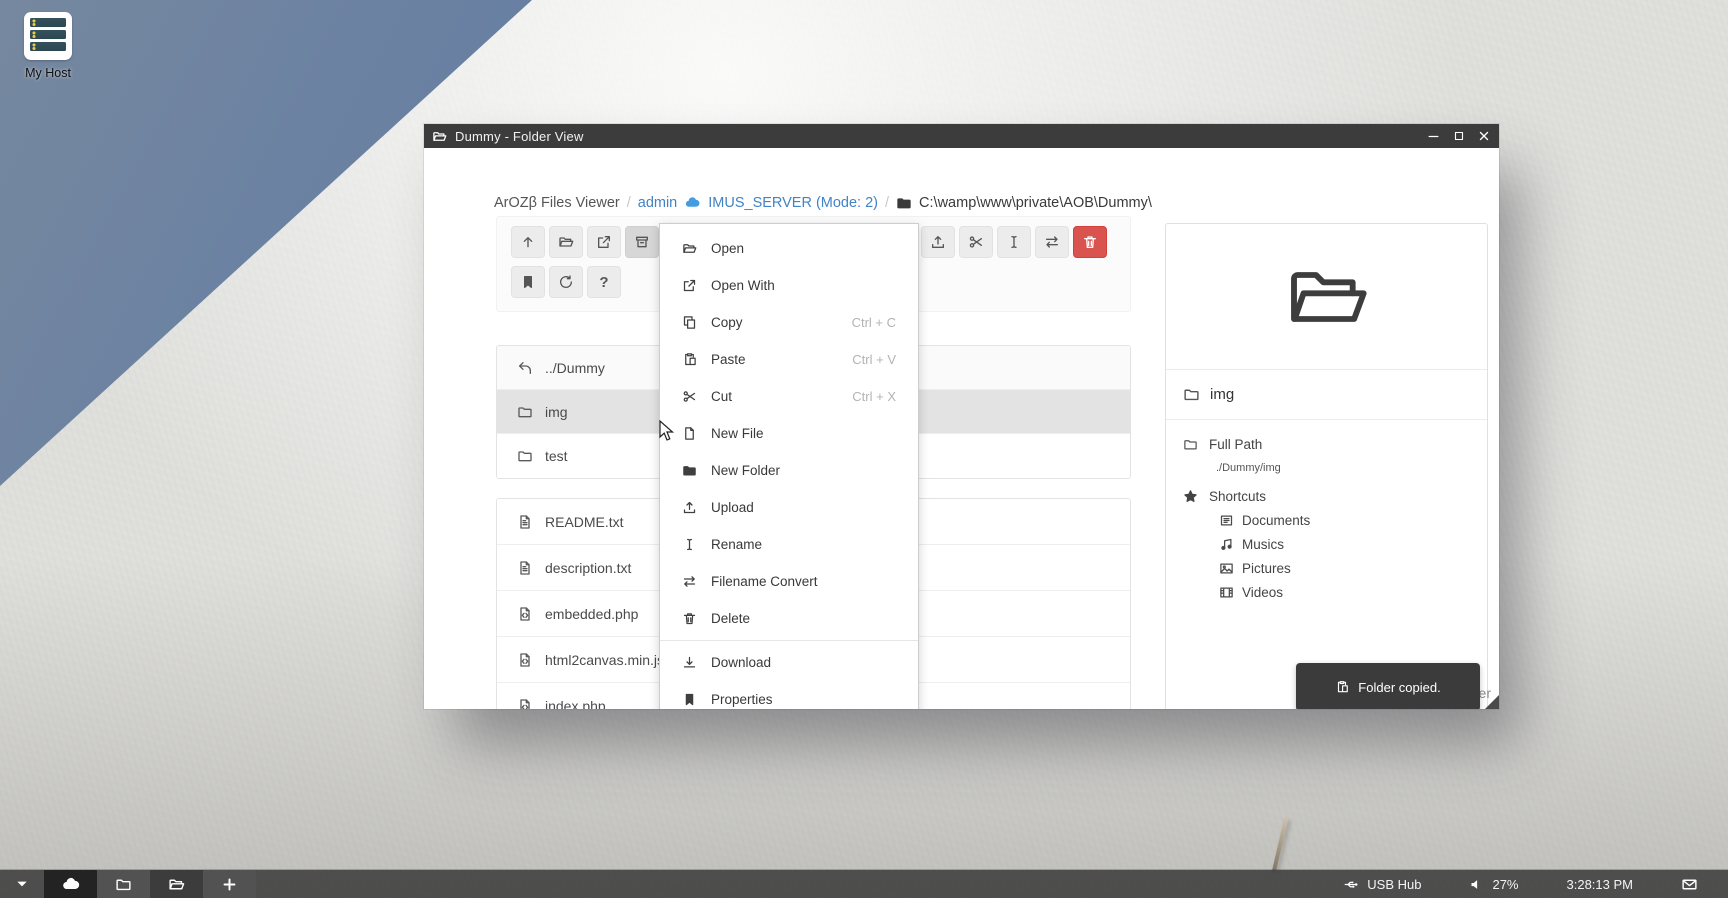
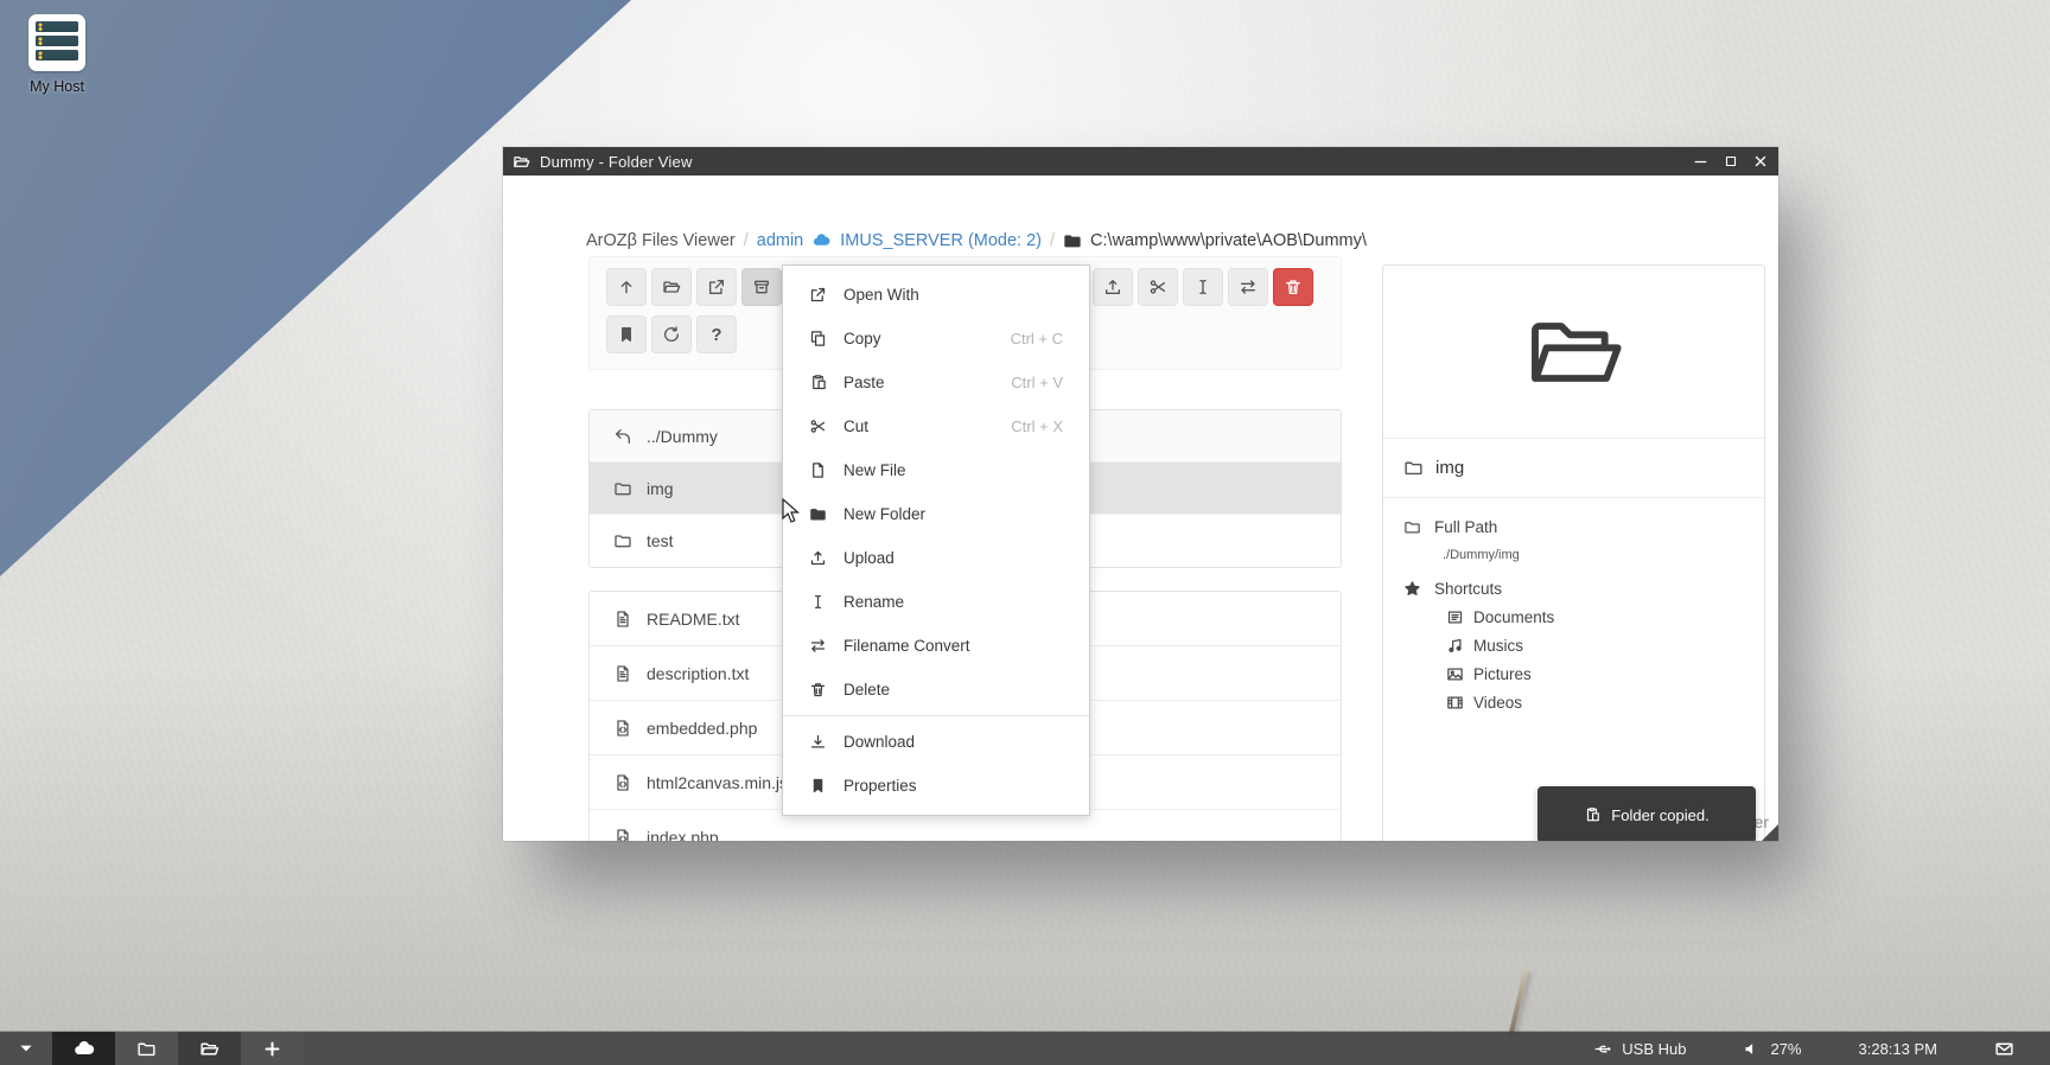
  My Host
  Dummy - Folder View
  ArOZβ Files Viewer
  /
  admin
  IMUS_SERVER (Mode: 2)
  /
  C:\wamp\www\private\AOB\Dummy\
  ?
  ../Dummy
  img
  test
  README.txt
  description.txt
  embedded.php
  html2canvas.min.j
  index.php
  img
  Full Path
  ./Dummy/img
  Shortcuts
  Documents
  Musics
  Pictures
  Videos
  Folder copied.
- Open
  Open With
  Copy
  Ctrl + C
  Paste
  Ctrl + V
  Cut
  Ctrl + X
  New File
  New Folder
  Upload
  Rename
  Filename Convert
  Delete
  Download
  Properties
  USB Hub
  27%
  3:28:13 PM
